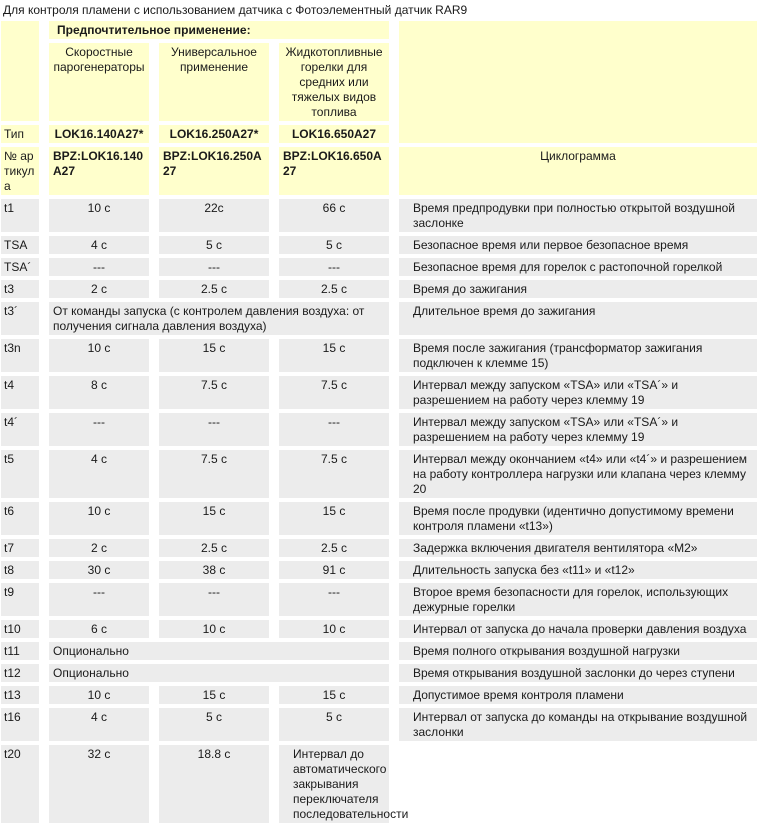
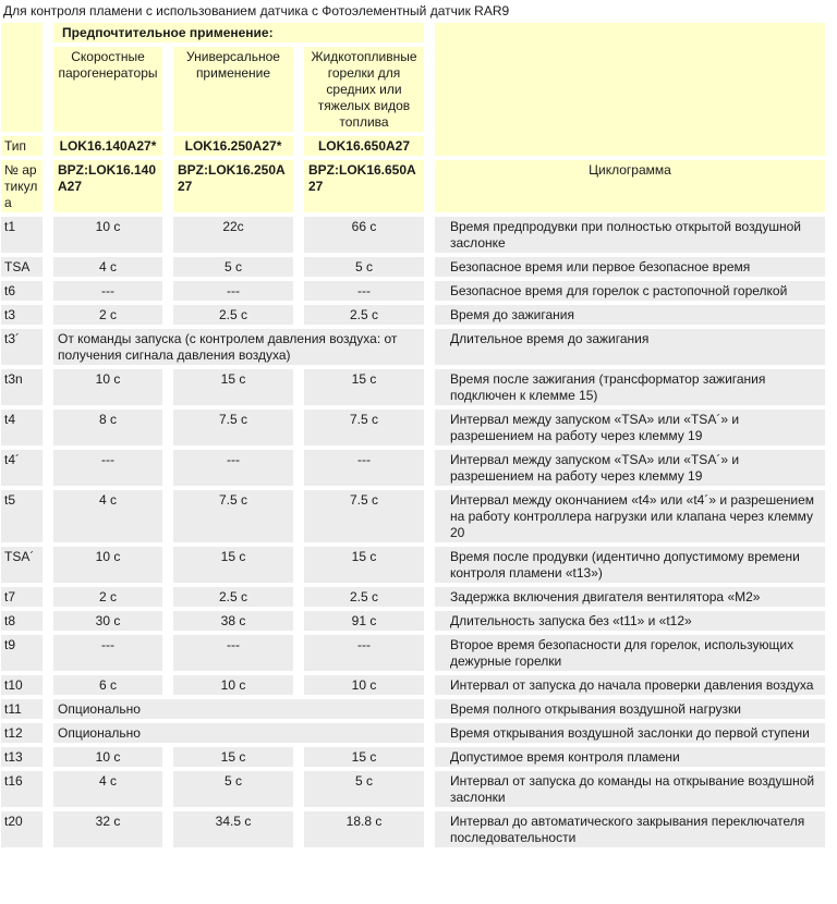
  Для контроля пламени с использованием датчика с Фотоэлементный датчик RAR9
  Предпочтительное применение:
  Скоростные парогенераторы
  Универсальное применение
  Жидкотопливные горелки для средних или тяжелых видов топлива
  Тип
  LOK16.140A27*
  LOK16.250A27*
  LOK16.650A27
  № артикула
  BPZ:LOK16.140A27
  BPZ:LOK16.250A27
  BPZ:LOK16.650A27
  Циклограмма
  t1
  10 с
  22с
  66 с
  Время предпродувки при полностью открытой воздушной заслонке
  TSA
  4 с
  5 с
  5 с
  Безопасное время или первое безопасное время
- TSA´
+ t6
  ---
  ---
  ---
  Безопасное время для горелок с растопочной горелкой
  t3
  2 с
  2.5 с
  2.5 с
  Время до зажигания
  t3´
  От команды запуска (с контролем давления воздуха: от получения сигнала давления воздуха)
  Длительное время до зажигания
  t3n
  10 с
  15 с
  15 с
  Время после зажигания (трансформатор зажигания подключен к клемме 15)
  t4
  8 с
  7.5 с
  7.5 с
  Интервал между запуском «TSA» или «TSA´» и разрешением на работу через клемму 19
  t4´
  ---
  ---
  ---
  Интервал между запуском «TSA» или «TSA´» и разрешением на работу через клемму 19
  t5
  4 с
  7.5 с
  7.5 с
  Интервал между окончанием «t4» или «t4´» и разрешением на работу контроллера нагрузки или клапана через клемму 20
- t6
+ TSA´
  10 с
  15 с
  15 с
  Время после продувки (идентично допустимому времени контроля пламени «t13»)
  t7
  2 с
  2.5 с
  2.5 с
  Задержка включения двигателя вентилятора «М2»
  t8
  30 с
  38 с
  91 с
  Длительность запуска без «t11» и «t12»
  t9
  ---
  ---
  ---
  Второе время безопасности для горелок, использующих дежурные горелки
  t10
  6 с
  10 с
  10 с
  Интервал от запуска до начала проверки давления воздуха
  t11
  Опционально
  Время полного открывания воздушной нагрузки
  t12
  Опционально
- Время открывания воздушной заслонки до через ступени
+ Время открывания воздушной заслонки до первой ступени
  t13
  10 с
  15 с
  15 с
  Допустимое время контроля пламени
  t16
  4 с
  5 с
  5 с
  Интервал от запуска до команды на открывание воздушной заслонки
  t20
  32 с
+ 34.5 с
  18.8 с
  Интервал до автоматического закрывания переключателя последовательности
